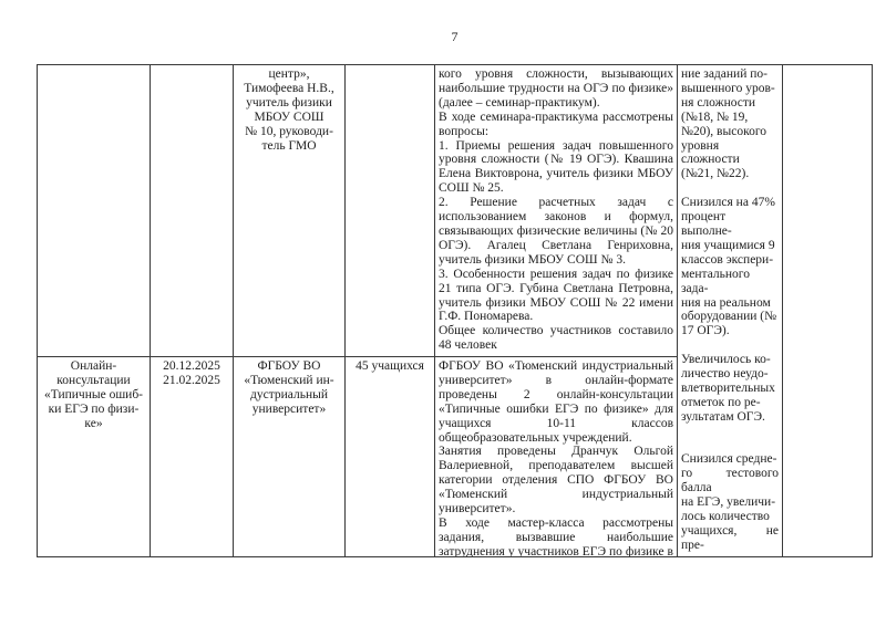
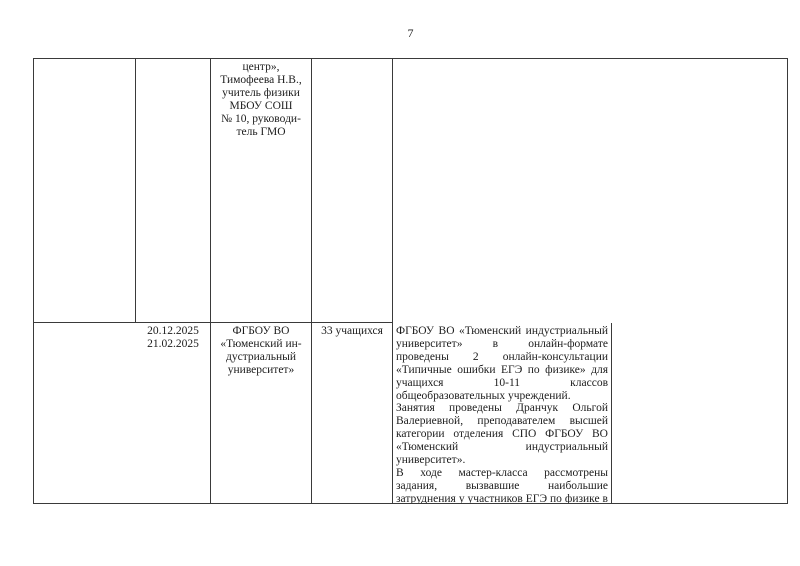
  7
  центр»,
  Тимофеева Н.В.,
  учитель физики
  МБОУ СОШ
  № 10, руководи-
  тель ГМО
- кого уровня сложности, вызывающих наибольшие трудности на ОГЭ по физике» (далее – семинар-практикум).
- В ходе семинара-практикума рассмотрены вопросы:
- 1. Приемы решения задач повышенного уровня сложности (№ 19 ОГЭ). Квашина Елена Виктоврона, учитель физики МБОУ СОШ № 25.
- 2. Решение расчетных задач с использованием законов и формул, связывающих физические величины (№ 20 ОГЭ). Агалец Светлана Генриховна, учитель физики МБОУ СОШ № 3.
- 3. Особенности решения задач по физике 21 типа ОГЭ. Губина Светлана Петровна, учитель физики МБОУ СОШ № 22 имени Г.Ф. Пономарева.
- Общее количество участников составило 48 человек
- ние заданий по-
- вышенного уров-
- ня сложности
- (№18, № 19,
- №20), высокого
- уровня сложности
- (№21, №22).
- Снизился на 47%
- процент выполне-
- ния учащимися 9
- классов экспери-
- ментального зада-
- ния на реальном
- оборудовании (№
- 17 ОГЭ).
- Увеличилось ко-
- личество неудо-
- влетворительных
- отметок по ре-
- зультатам ОГЭ.
- Снизился средне-
- го тестового балла
- на ЕГЭ, увеличи-
- лось количество
- учащихся, не пре-
- Онлайн-
- консультации
- «Типичные ошиб-
- ки ЕГЭ по физи-
- ке»
  20.12.2025
  21.02.2025
  ФГБОУ ВО
  «Тюменский ин-
  дустриальный
  университет»
- 45 учащихся
+ 33 учащихся
  ФГБОУ ВО «Тюменский индустриальный университет» в онлайн-формате проведены 2 онлайн-консультации «Типичные ошибки ЕГЭ по физике» для учащихся 10-11 классов общеобразовательных учреждений.
  Занятия проведены Дранчук Ольгой Валериевной, преподавателем высшей категории отделения СПО ФГБОУ ВО «Тюменский индустриальный университет».
